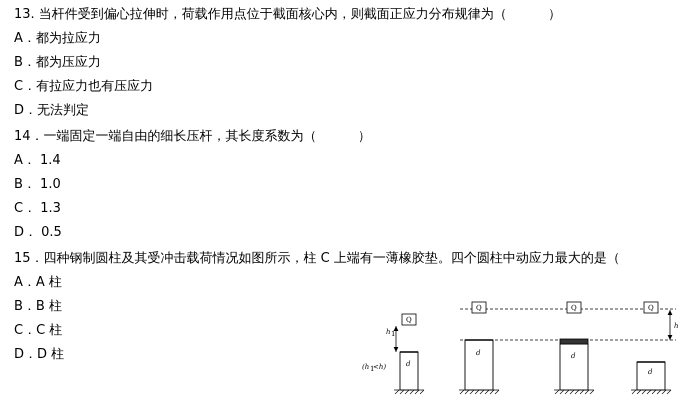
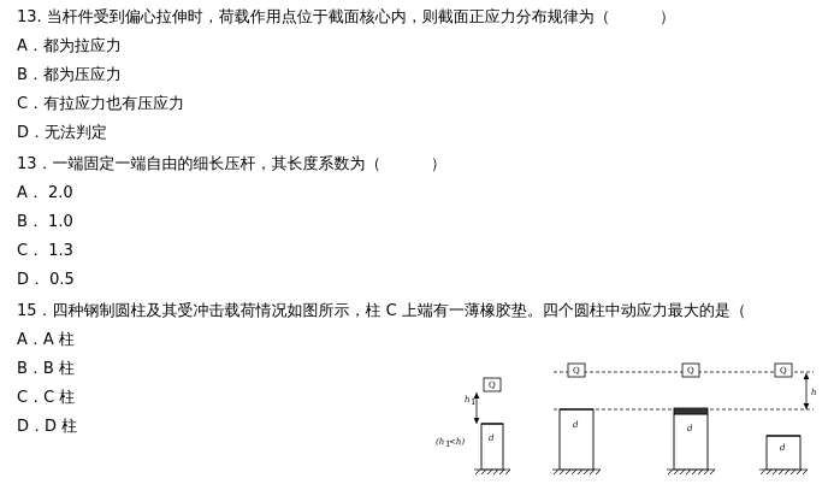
  13. 当杆件受到偏心拉伸时，荷载作用点位于截面核心内，则截面正应力分布规律为（ ）
  A．都为拉应力
  B．都为压应力
  C．有拉应力也有压应力
  D．无法判定
- 14．一端固定一端自由的细长压杆，其长度系数为（ ）
+ 13．一端固定一端自由的细长压杆，其长度系数为（ ）
- A． 1.4
+ A． 2.0
  B． 1.0
  C． 1.3
  D． 0.5
  15．四种钢制圆柱及其受冲击载荷情况如图所示，柱 C 上端有一薄橡胶垫。四个圆柱中动应力最大的是（
  A．A 柱
  B．B 柱
  C．C 柱
  D．D 柱
  Q
  h
  1
  d
  (h
  1
  <h)
  h
  Q
  d
  Q
  d
  Q
  d
